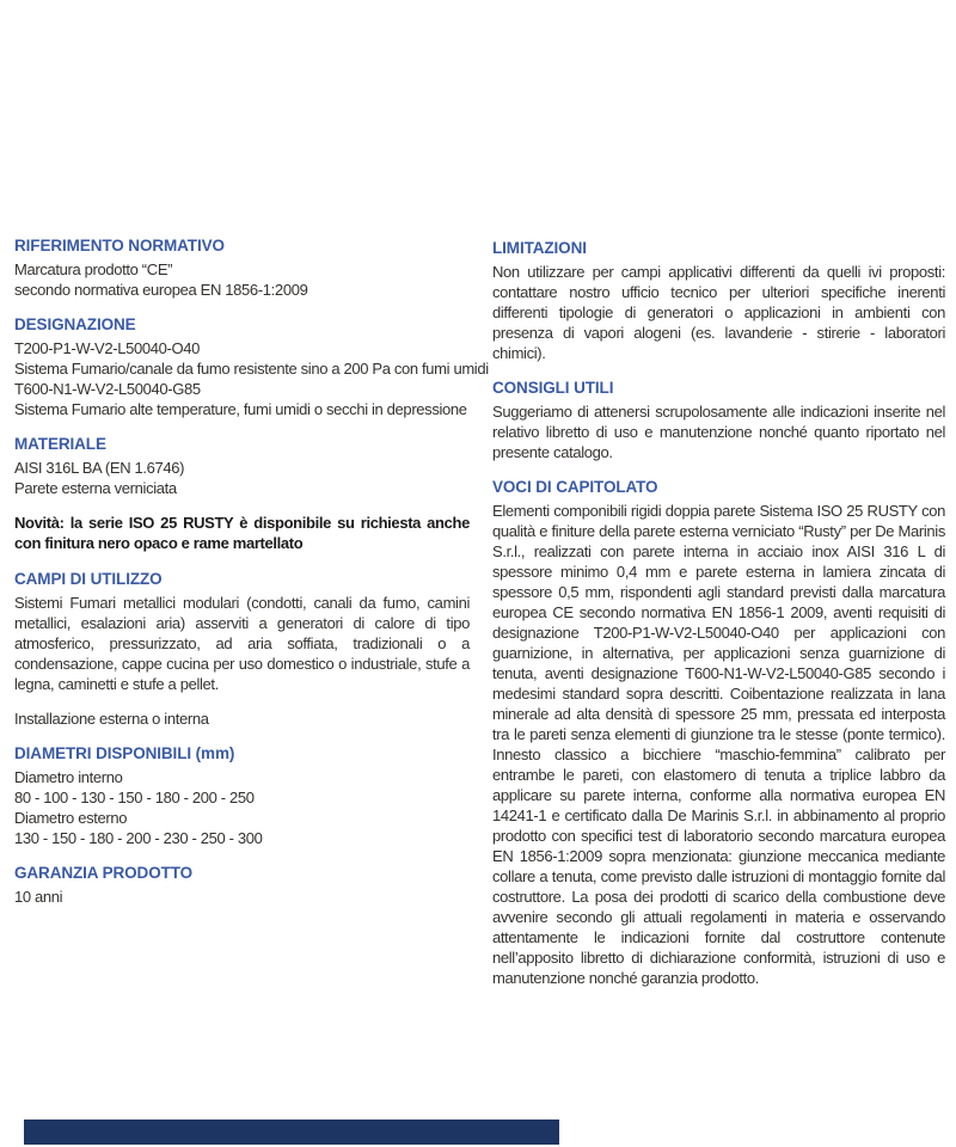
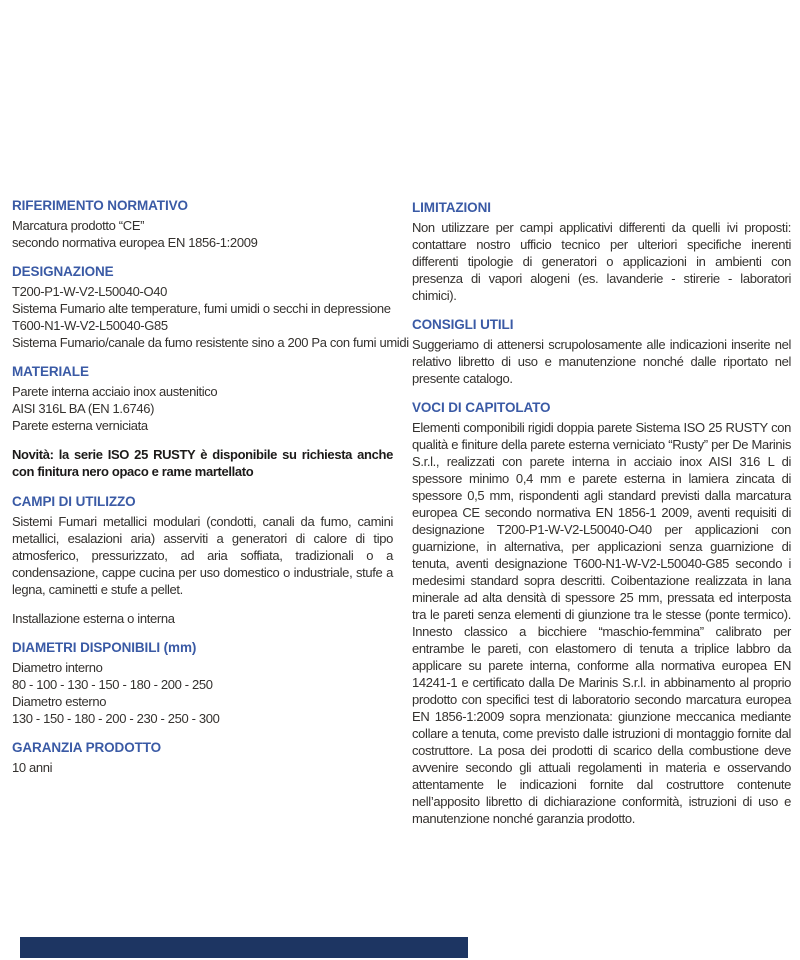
  RIFERIMENTO NORMATIVO
  Marcatura prodotto “CE”
  secondo normativa europea EN 1856-1:2009
  DESIGNAZIONE
  T200-P1-W-V2-L50040-O40
- Sistema Fumario/canale da fumo resistente sino a 200 Pa con fumi umidi
+ Sistema Fumario alte temperature, fumi umidi o secchi in depressione
  T600-N1-W-V2-L50040-G85
- Sistema Fumario alte temperature, fumi umidi o secchi in depressione
+ Sistema Fumario/canale da fumo resistente sino a 200 Pa con fumi umidi
  MATERIALE
+ Parete interna acciaio inox austenitico
  AISI 316L BA (EN 1.6746)
  Parete esterna verniciata
  Novità: la serie ISO 25 RUSTY è disponibile su richiesta anche con finitura nero opaco e rame martellato
  CAMPI DI UTILIZZO
  Sistemi Fumari metallici modulari (condotti, canali da fumo, camini metallici, esalazioni aria) asserviti a generatori di calore di tipo atmosferico, pressurizzato, ad aria soffiata, tradizionali o a condensazione, cappe cucina per uso domestico o industriale, stufe a legna, caminetti e stufe a pellet.
  Installazione esterna o interna
  DIAMETRI DISPONIBILI (mm)
  Diametro interno
  80 - 100 - 130 - 150 - 180 - 200 - 250
  Diametro esterno
  130 - 150 - 180 - 200 - 230 - 250 - 300
  GARANZIA PRODOTTO
  10 anni
  LIMITAZIONI
  Non utilizzare per campi applicativi differenti da quelli ivi proposti: contattare nostro ufficio tecnico per ulteriori specifiche inerenti differenti tipologie di generatori o applicazioni in ambienti con presenza di vapori alogeni (es. lavanderie - stirerie - laboratori chimici).
  CONSIGLI UTILI
- Suggeriamo di attenersi scrupolosamente alle indicazioni inserite nel relativo libretto di uso e manutenzione nonché quanto riportato nel presente catalogo.
+ Suggeriamo di attenersi scrupolosamente alle indicazioni inserite nel relativo libretto di uso e manutenzione nonché dalle riportato nel presente catalogo.
  VOCI DI CAPITOLATO
  Elementi componibili rigidi doppia parete Sistema ISO 25 RUSTY con qualità e finiture della parete esterna verniciato “Rusty” per De Marinis S.r.l., realizzati con parete interna in acciaio inox AISI 316 L di spessore minimo 0,4 mm e parete esterna in lamiera zincata di spessore 0,5 mm, rispondenti agli standard previsti dalla marcatura europea CE secondo normativa EN 1856-1 2009, aventi requisiti di designazione T200-P1-W-V2-L50040-O40 per applicazioni con guarnizione, in alternativa, per applicazioni senza guarnizione di tenuta, aventi designazione T600-N1-W-V2-L50040-G85 secondo i medesimi standard sopra descritti. Coibentazione realizzata in lana minerale ad alta densità di spessore 25 mm, pressata ed interposta tra le pareti senza elementi di giunzione tra le stesse (ponte termico). Innesto classico a bicchiere “maschio-femmina” calibrato per entrambe le pareti, con elastomero di tenuta a triplice labbro da applicare su parete interna, conforme alla normativa europea EN 14241-1 e certificato dalla De Marinis S.r.l. in abbinamento al proprio prodotto con specifici test di laboratorio secondo marcatura europea EN 1856-1:2009 sopra menzionata: giunzione meccanica mediante collare a tenuta, come previsto dalle istruzioni di montaggio fornite dal costruttore. La posa dei prodotti di scarico della combustione deve avvenire secondo gli attuali regolamenti in materia e osservando attentamente le indicazioni fornite dal costruttore contenute nell’apposito libretto di dichiarazione conformità, istruzioni di uso e manutenzione nonché garanzia prodotto.
